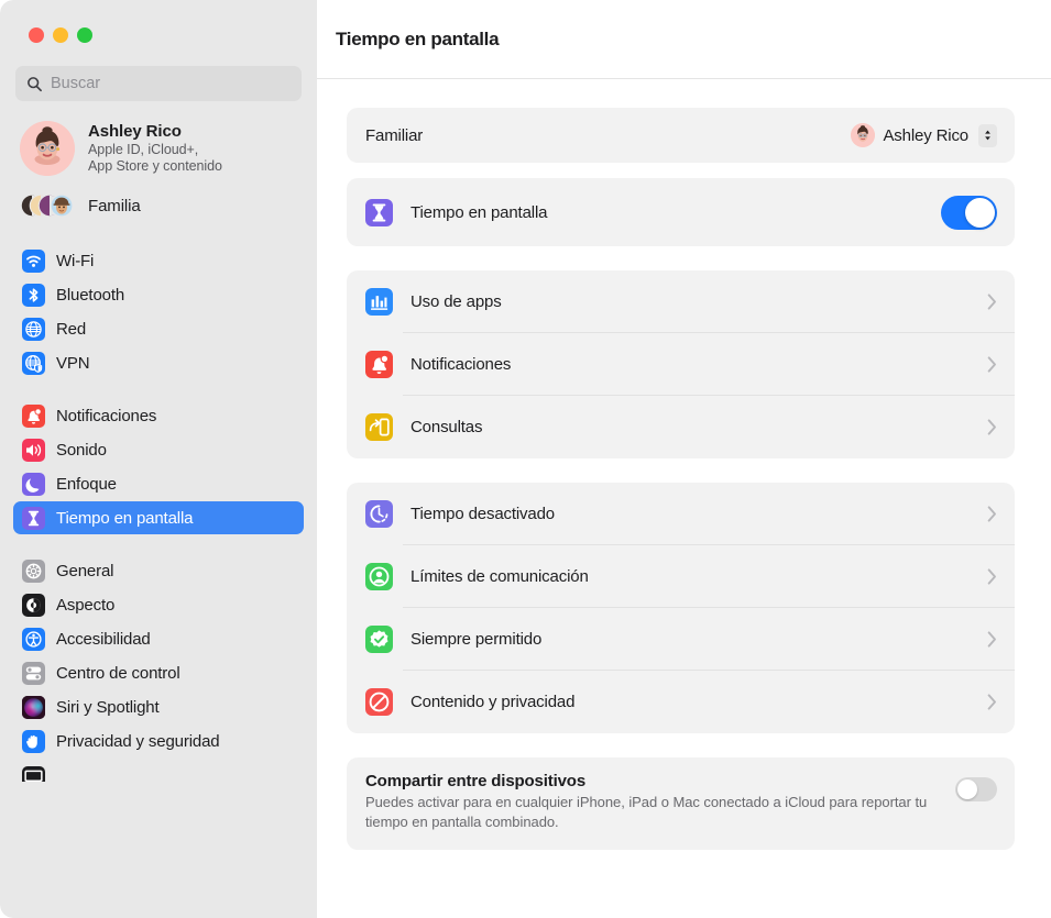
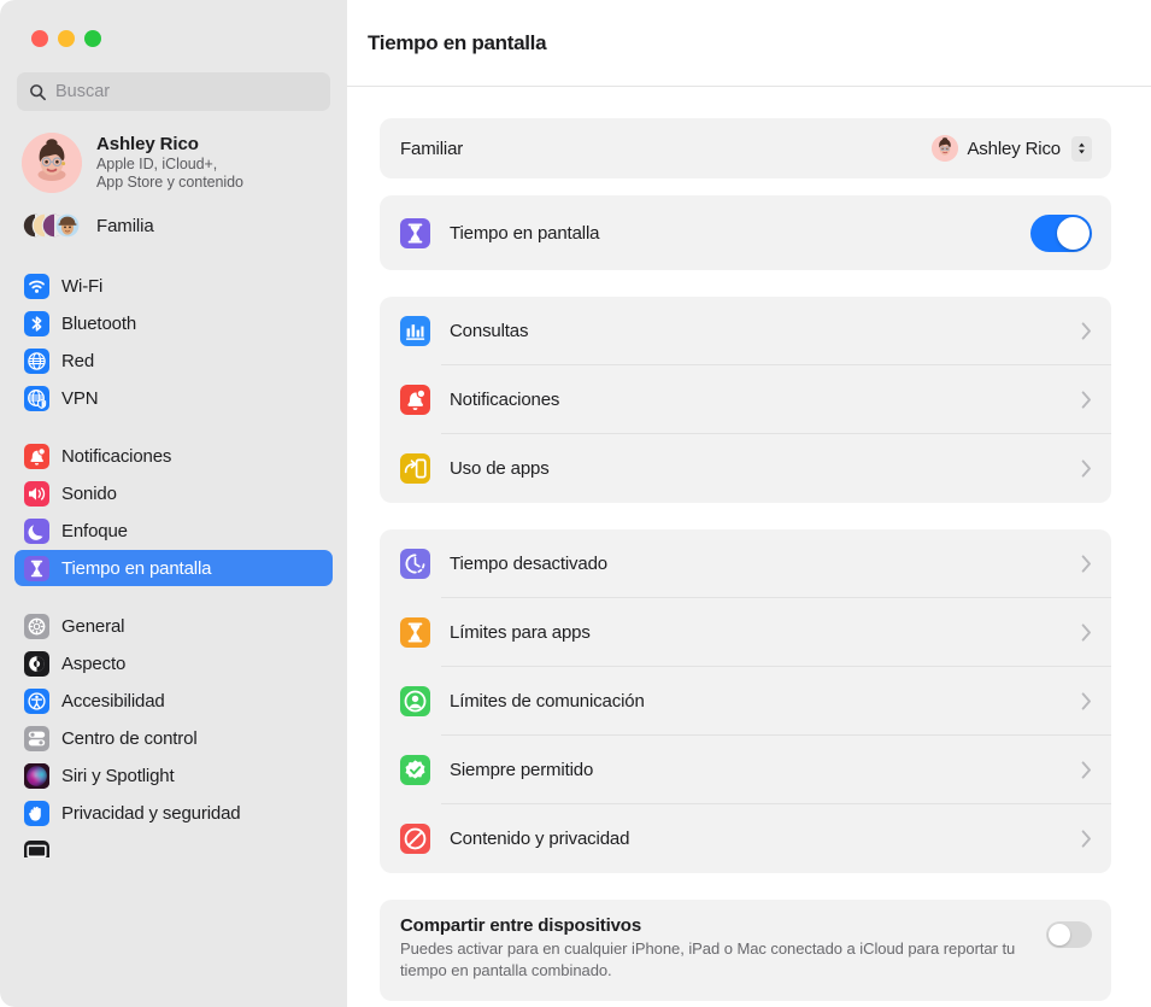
  Buscar
  Ashley Rico
  Apple ID, iCloud+,
  App Store y contenido
  Familia
  Wi-Fi
  Bluetooth
  Red
  VPN
  Notificaciones
  Sonido
  Enfoque
  Tiempo en pantalla
  General
  Aspecto
  Accesibilidad
  Centro de control
  Siri y Spotlight
  Privacidad y seguridad
  Tiempo en pantalla
  Familiar
  Ashley Rico
  Tiempo en pantalla
- Uso de apps
+ Consultas
  Notificaciones
- Consultas
+ Uso de apps
  Tiempo desactivado
+ Límites para apps
  Límites de comunicación
  Siempre permitido
  Contenido y privacidad
  Compartir entre dispositivos
  Puedes activar para en cualquier iPhone, iPad o Mac conectado a iCloud para reportar tu tiempo en pantalla combinado.
